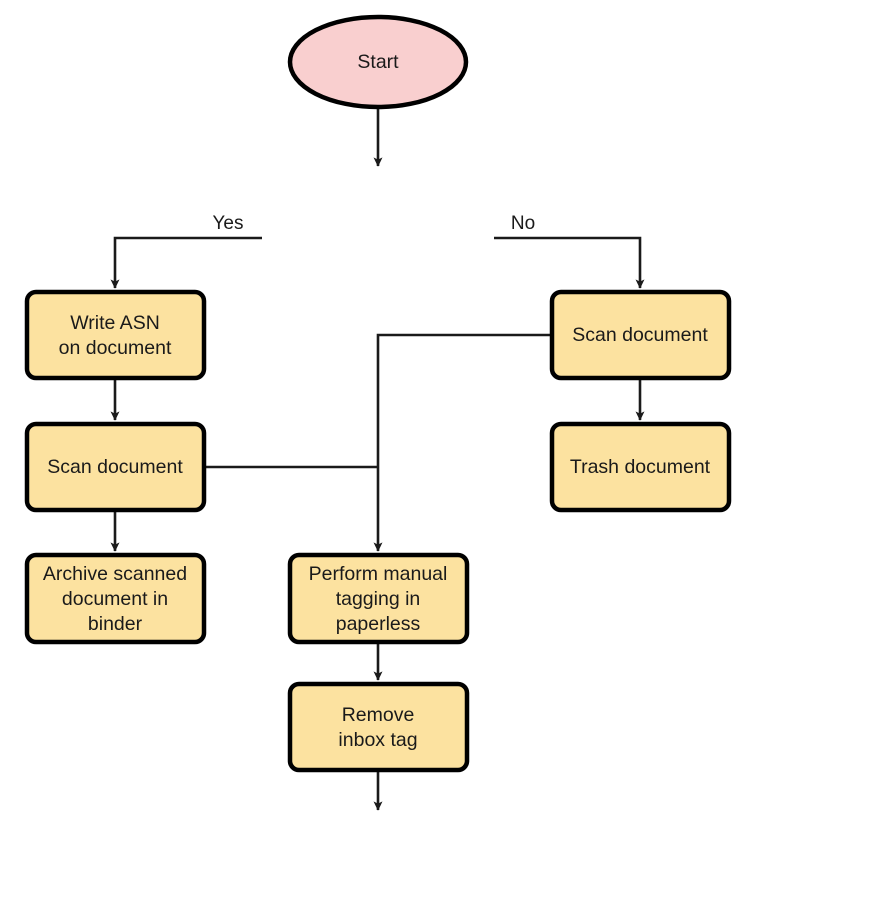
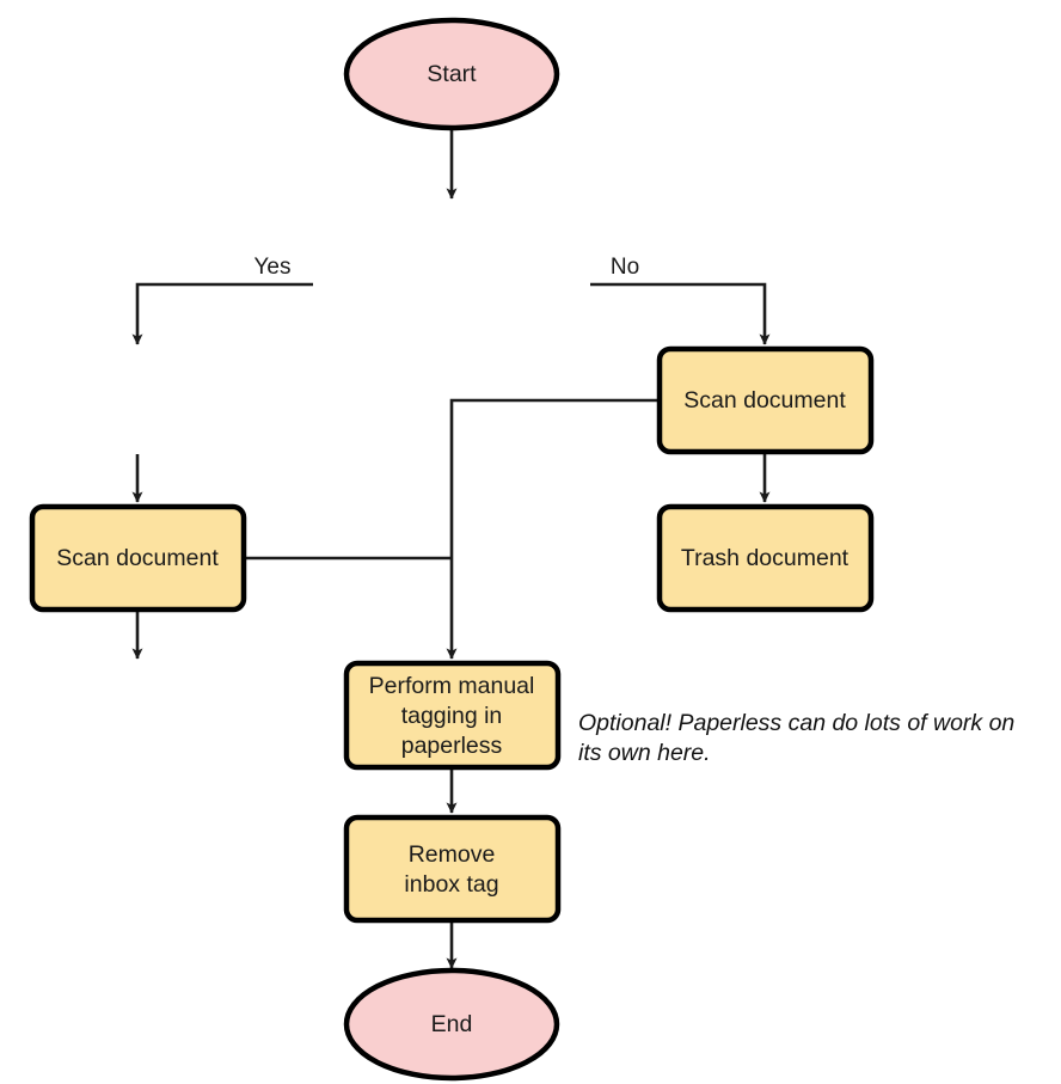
  Start
  Yes
  No
- Write ASN
- on document
  Scan document
- Archive scanned
- document in
- binder
  Scan document
  Trash document
  Perform manual
  tagging in
  paperless
  Remove
  inbox tag
+ End
+ Optional! Paperless can do lots of work on
+ its own here.
